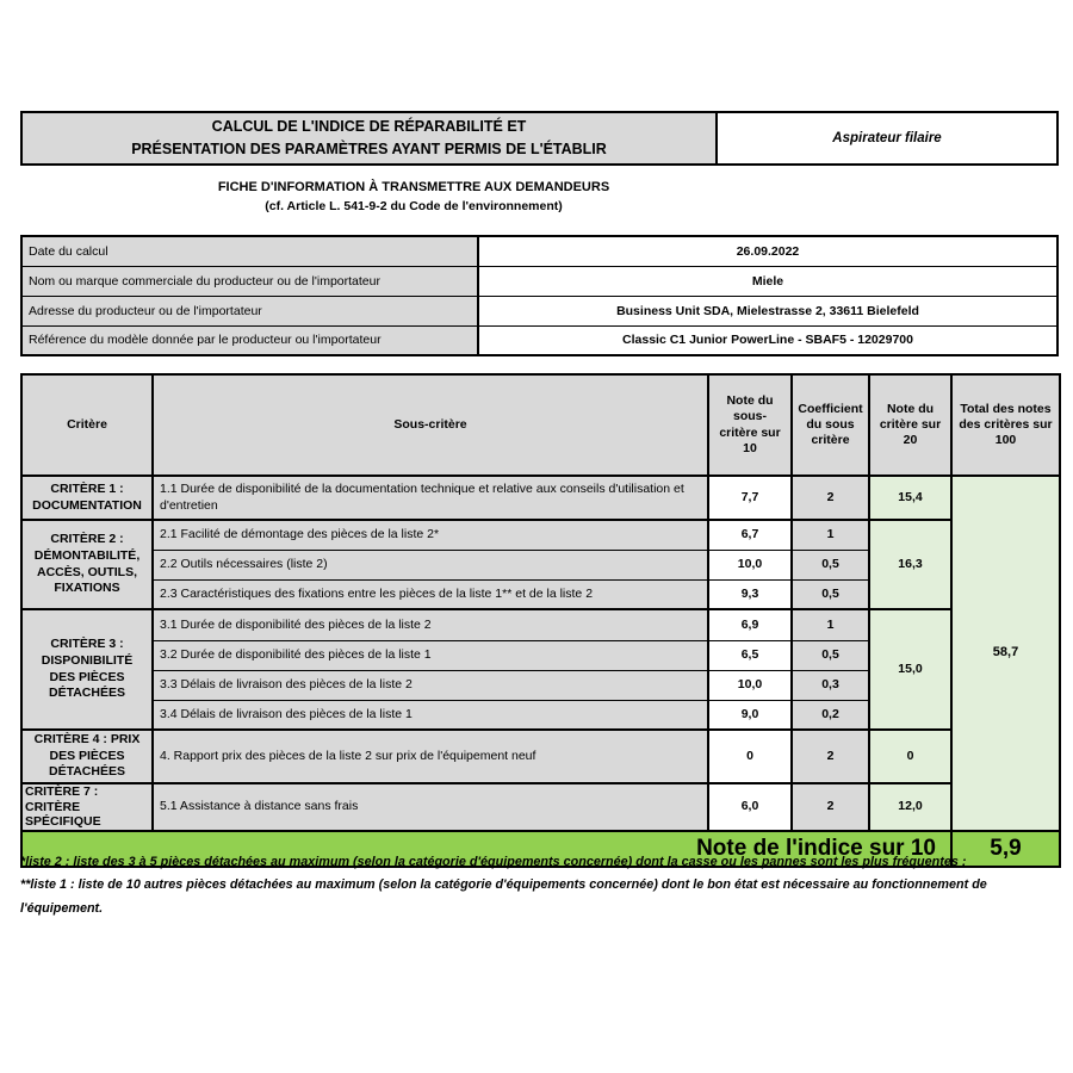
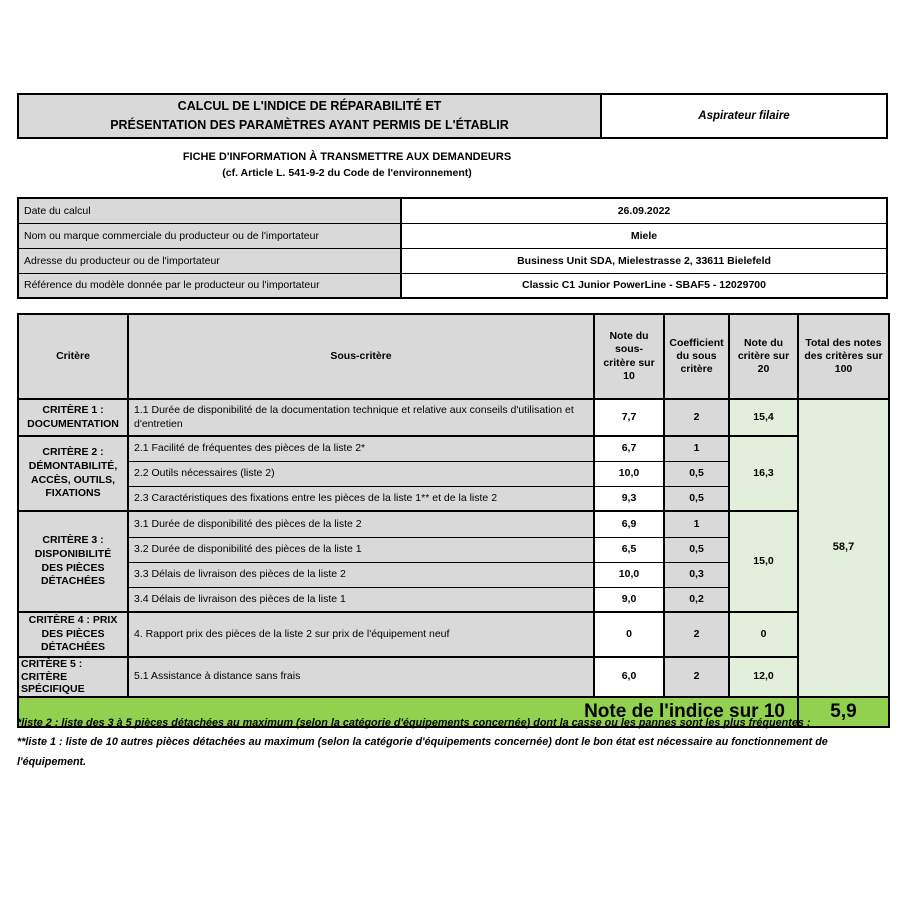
  CALCUL DE L'INDICE DE RÉPARABILITÉ ET
  PRÉSENTATION DES PARAMÈTRES AYANT PERMIS DE L'ÉTABLIR
  Aspirateur filaire
  FICHE D'INFORMATION À TRANSMETTRE AUX DEMANDEURS
  (cf. Article L. 541-9-2 du Code de l'environnement)
  Date du calcul	26.09.2022
  Nom ou marque commerciale du producteur ou de l'importateur	Miele
  Adresse du producteur ou de l'importateur	Business Unit SDA, Mielestrasse 2, 33611 Bielefeld
  Référence du modèle donnée par le producteur ou l'importateur	Classic C1 Junior PowerLine - SBAF5 - 12029700
  Critère	Sous-critère	Note du sous-critère sur 10	Coefficient du sous critère	Note du critère sur 20	Total des notes des critères sur 100
  CRITÈRE 1 : DOCUMENTATION	1.1 Durée de disponibilité de la documentation technique et relative aux conseils d'utilisation et d'entretien	7,7	2	15,4	58,7
- CRITÈRE 2 : DÉMONTABILITÉ, ACCÈS, OUTILS, FIXATIONS	2.1 Facilité de démontage des pièces de la liste 2*	6,7	1	16,3
+ CRITÈRE 2 : DÉMONTABILITÉ, ACCÈS, OUTILS, FIXATIONS	2.1 Facilité de fréquentes des pièces de la liste 2*	6,7	1	16,3
  2.2 Outils nécessaires (liste 2)	10,0	0,5
  2.3 Caractéristiques des fixations entre les pièces de la liste 1** et de la liste 2	9,3	0,5
  CRITÈRE 3 : DISPONIBILITÉ DES PIÈCES DÉTACHÉES	3.1 Durée de disponibilité des pièces de la liste 2	6,9	1	15,0
  3.2 Durée de disponibilité des pièces de la liste 1	6,5	0,5
  3.3 Délais de livraison des pièces de la liste 2	10,0	0,3
  3.4 Délais de livraison des pièces de la liste 1	9,0	0,2
  CRITÈRE 4 : PRIX DES PIÈCES DÉTACHÉES	4. Rapport prix des pièces de la liste 2 sur prix de l'équipement neuf	0	2	0
- CRITÈRE 7 : CRITÈRE SPÉCIFIQUE	5.1 Assistance à distance sans frais	6,0	2	12,0
+ CRITÈRE 5 : CRITÈRE SPÉCIFIQUE	5.1 Assistance à distance sans frais	6,0	2	12,0
  Note de l'indice sur 10	5,9
  *liste 2 : liste des 3 à 5 pièces détachées au maximum (selon la catégorie d'équipements concernée) dont la casse ou les pannes sont les plus fréquentes ;
  **liste 1 : liste de 10 autres pièces détachées au maximum (selon la catégorie d'équipements concernée) dont le bon état est nécessaire au fonctionnement de l'équipement.
